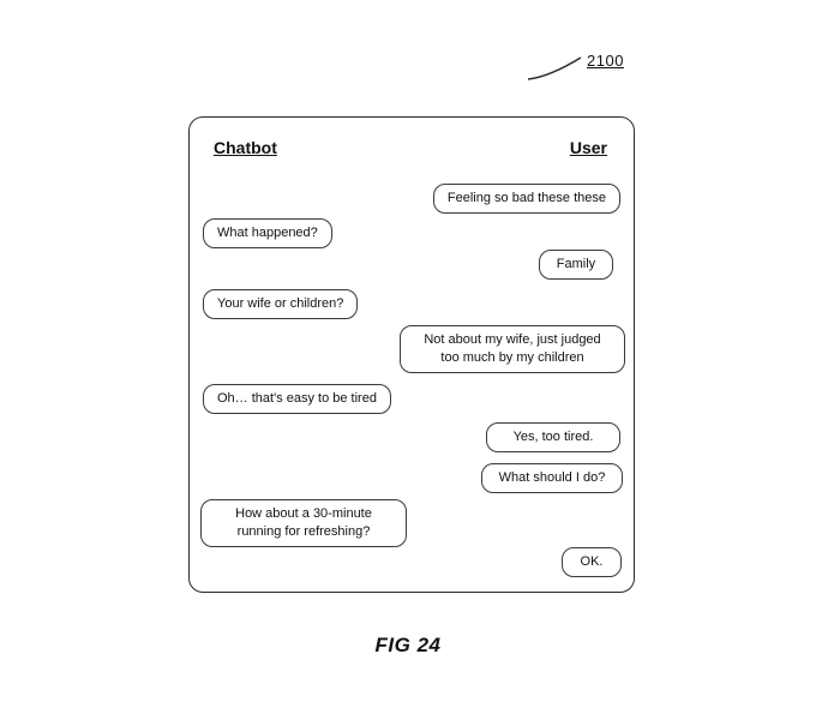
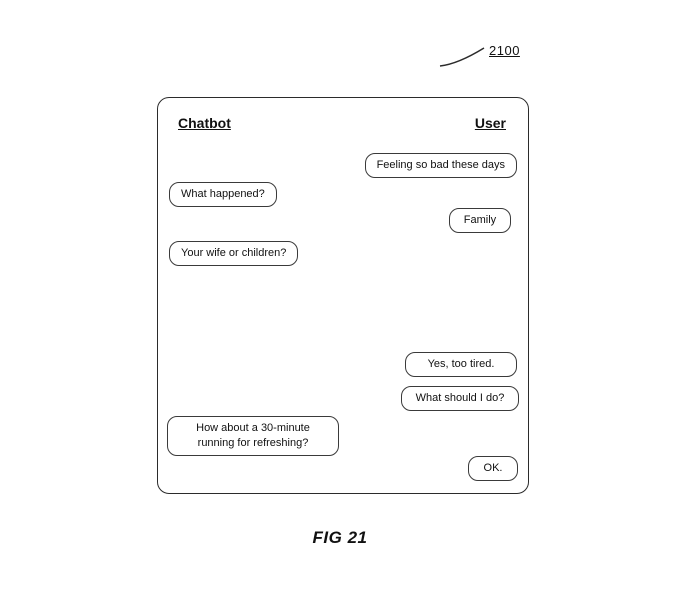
  2100
  Chatbot
  User
- Feeling so bad these these
+ Feeling so bad these days
  What happened?
  Family
  Your wife or children?
- Not about my wife, just judged too much by my children
- Oh… that's easy to be tired
  Yes, too tired.
  What should I do?
  How about a 30-minute running for refreshing?
  OK.
- FIG 24
+ FIG 21
